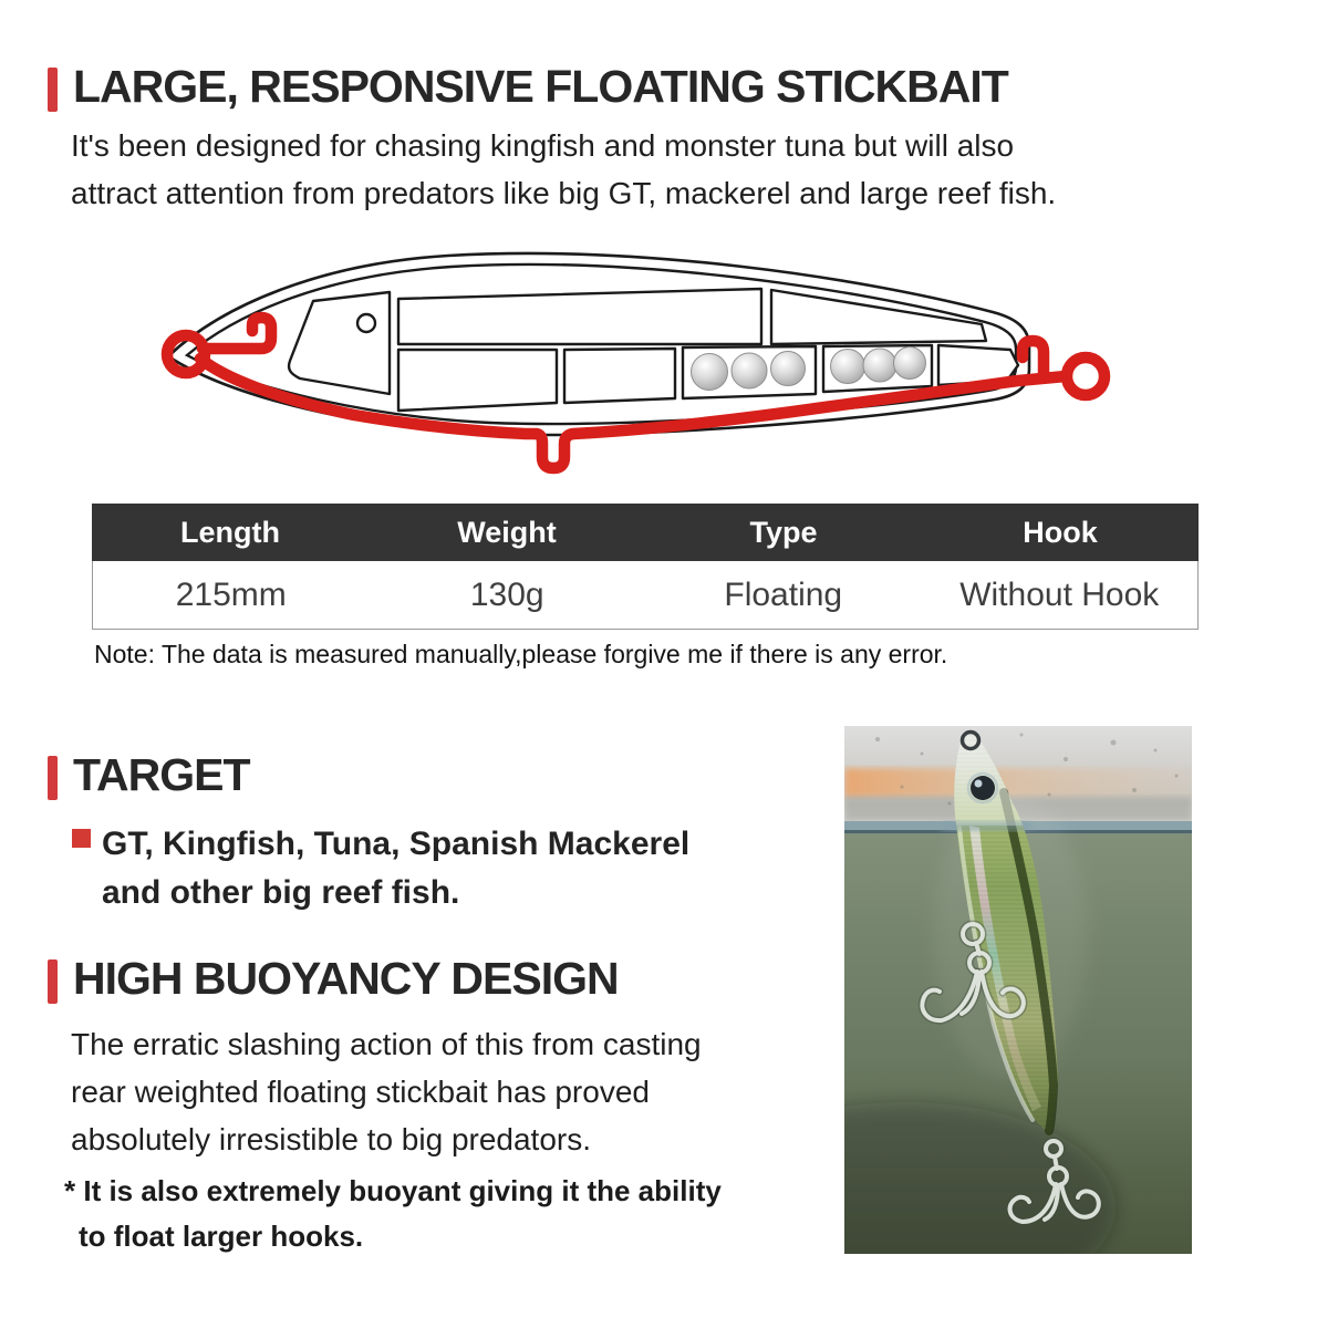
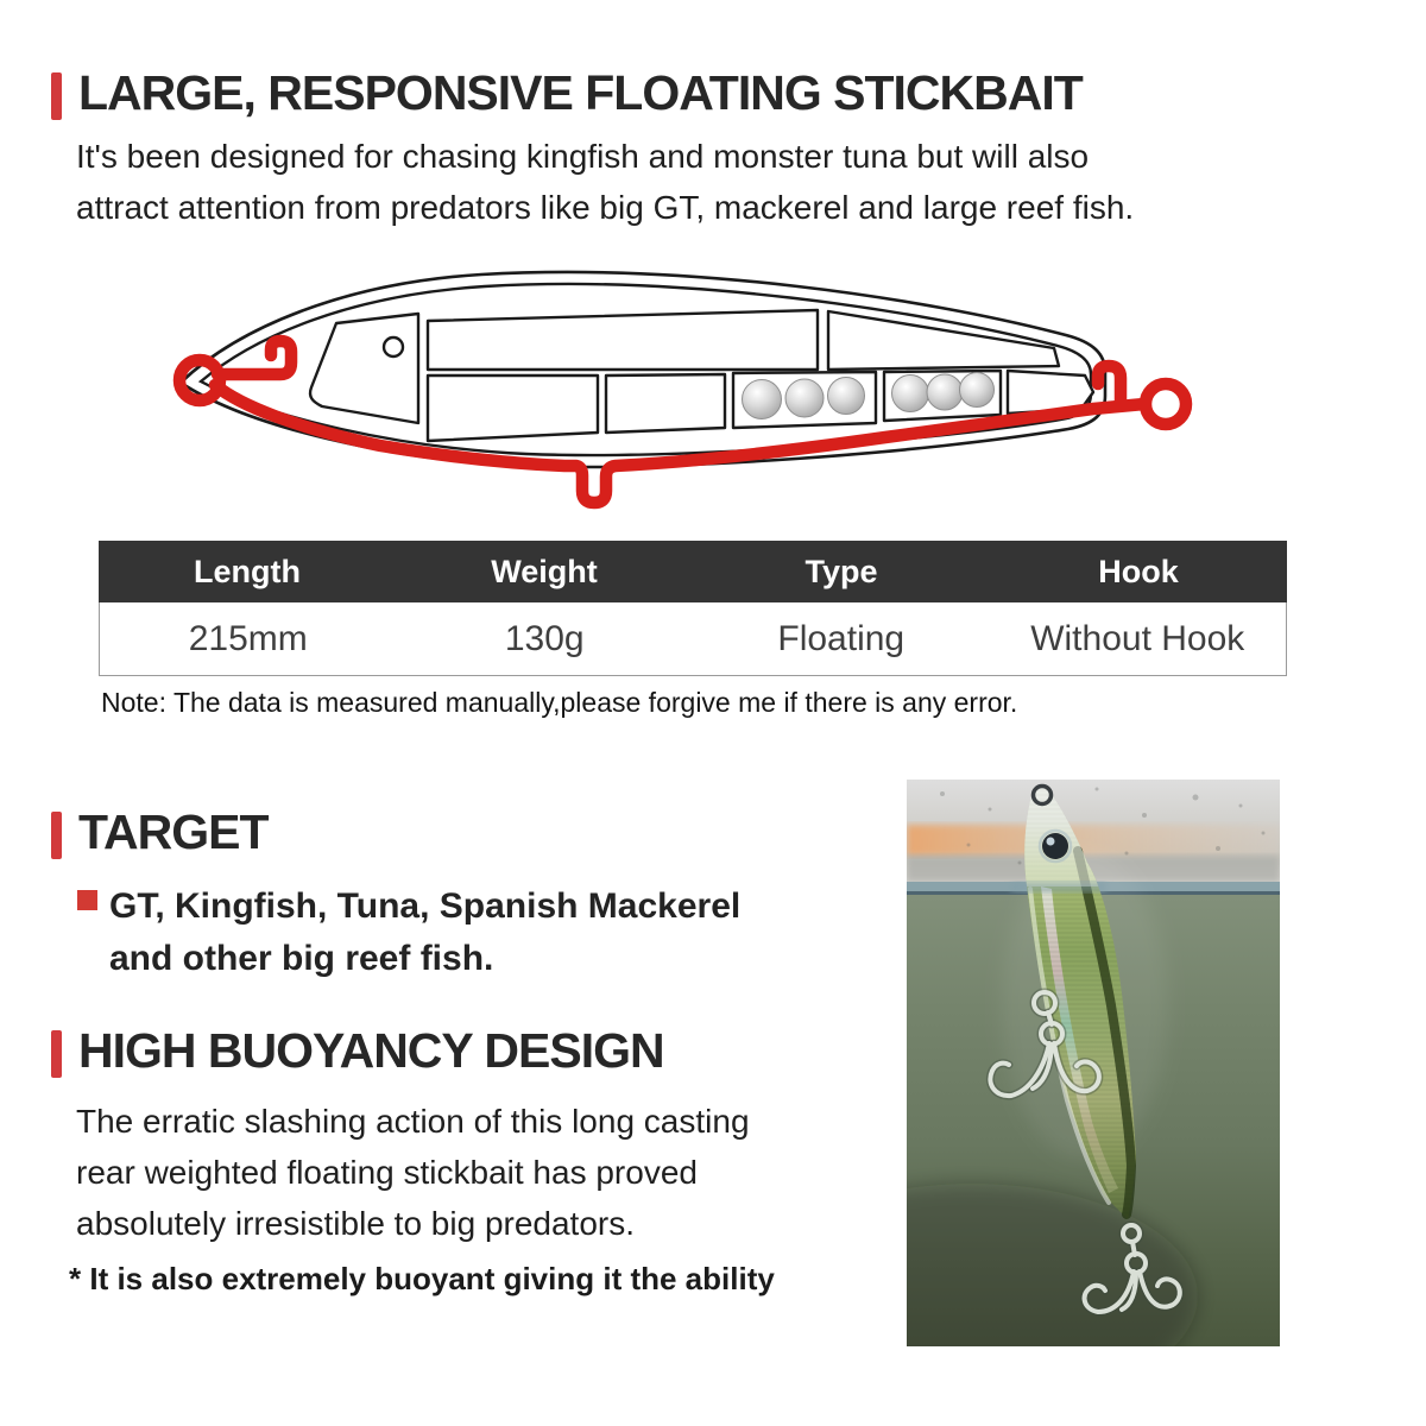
  LARGE, RESPONSIVE FLOATING STICKBAIT
  It's been designed for chasing kingfish and monster tuna but will also
  attract attention from predators like big GT, mackerel and large reef fish.
  Length
  Weight
  Type
  Hook
  215mm
  130g
  Floating
  Without Hook
  Note: The data is measured manually,please forgive me if there is any error.
  TARGET
  GT, Kingfish, Tuna, Spanish Mackerel
  and other big reef fish.
  HIGH BUOYANCY DESIGN
- The erratic slashing action of this from casting
+ The erratic slashing action of this long casting
  rear weighted floating stickbait has proved
  absolutely irresistible to big predators.
  * It is also extremely buoyant giving it the ability
- to float larger hooks.
